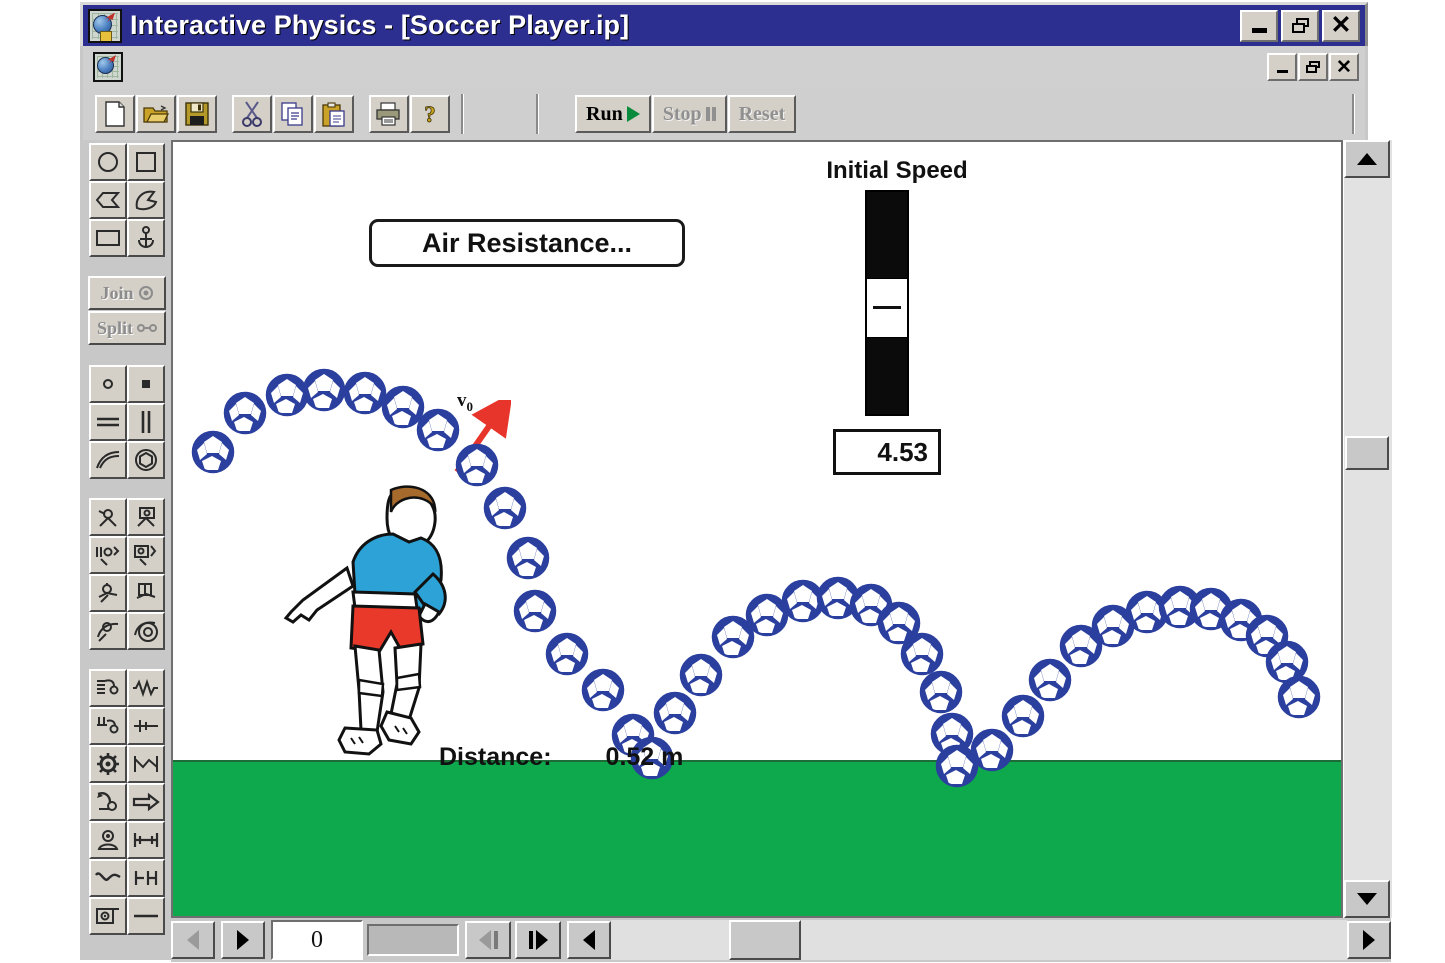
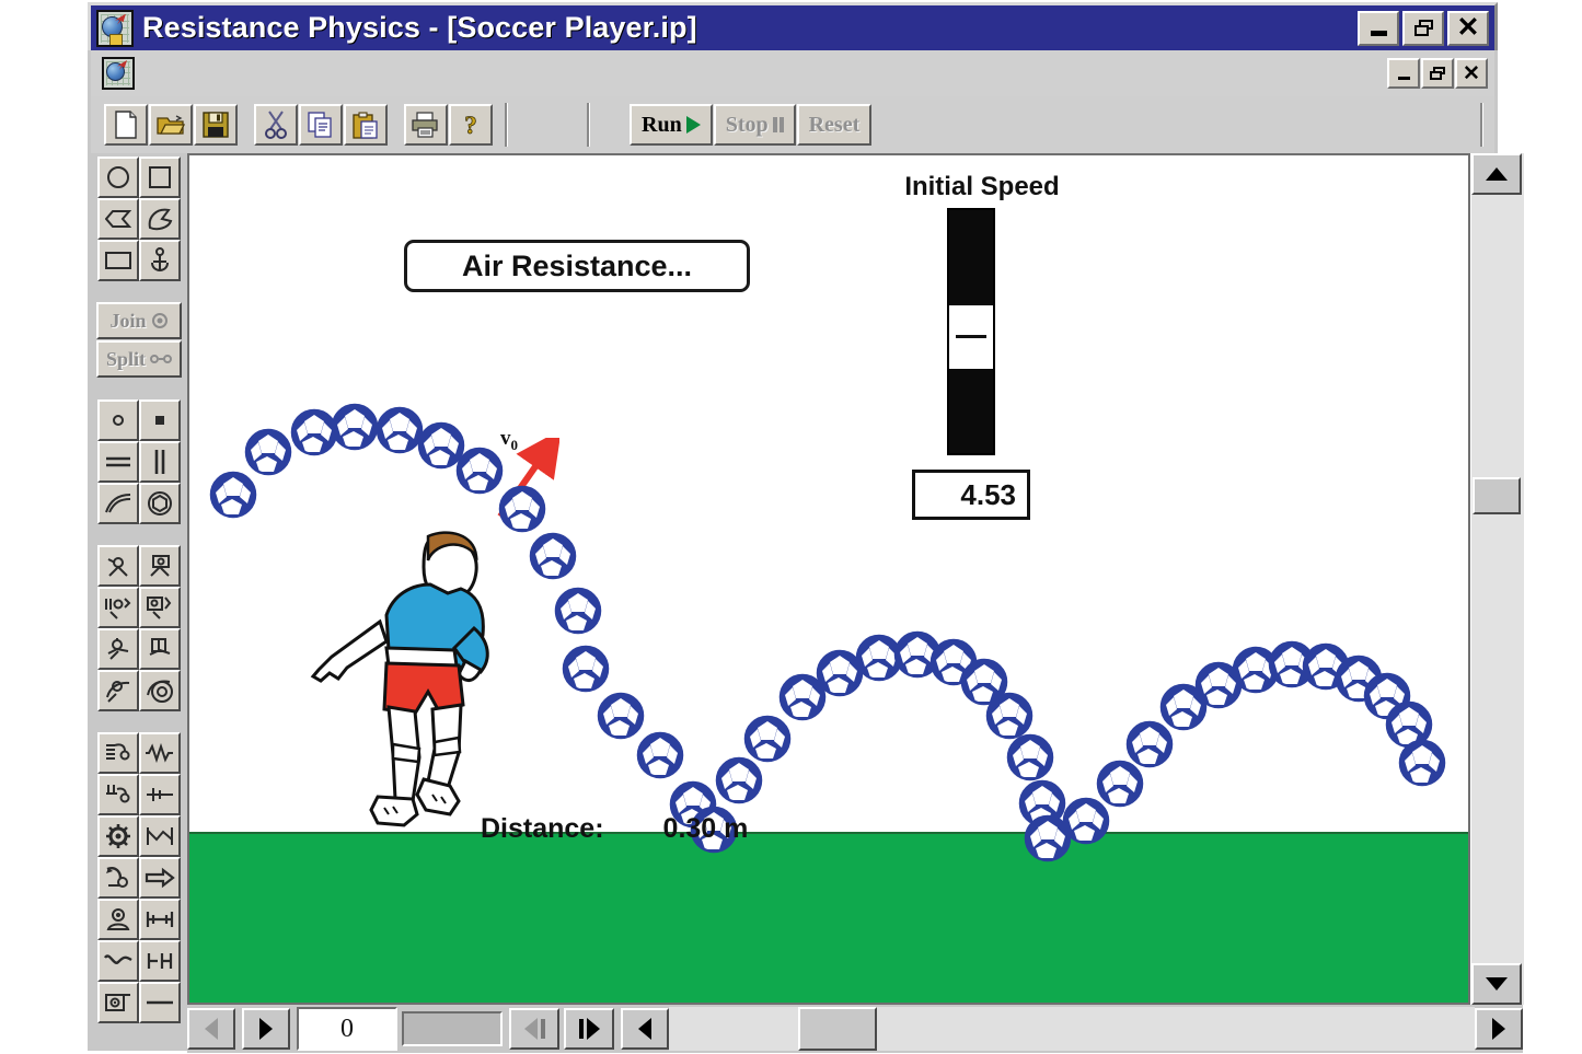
- Interactive Physics - [Soccer Player.ip]
+ Resistance Physics - [Soccer Player.ip]
  ✕
  ✕
  ?
  Run
  Stop
  Reset
  Join
  Split
  Air Resistance...
  Initial Speed
  4.53
  v0
  Distance:
- 0.52 m
+ 0.30 m
  0
